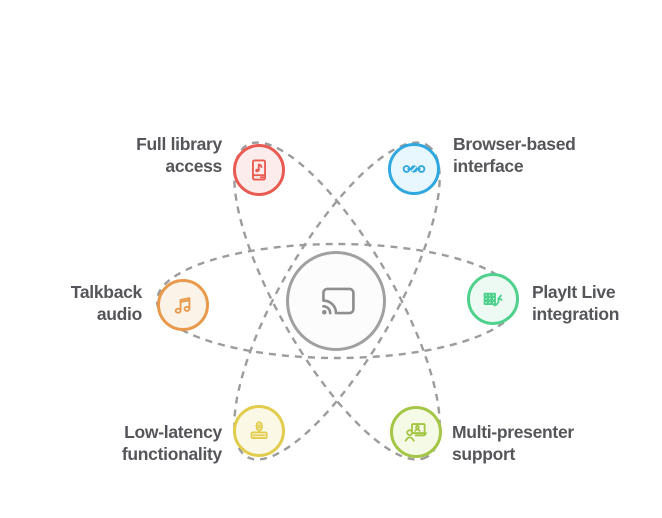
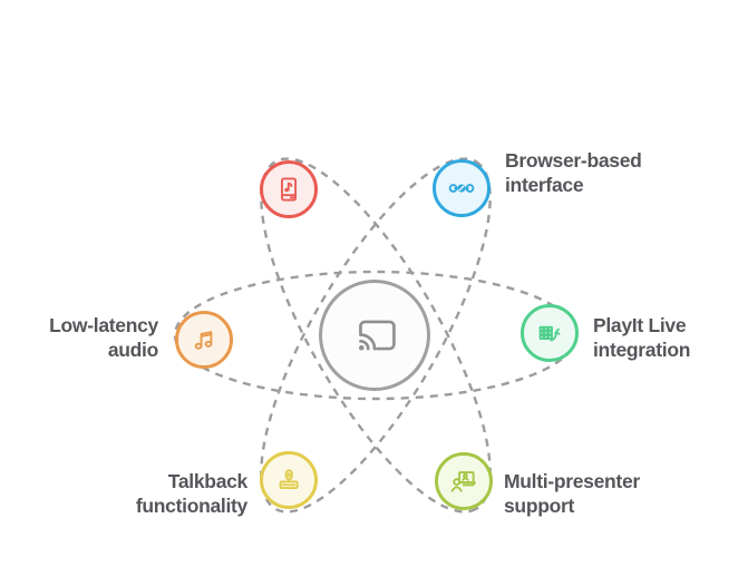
- Full library
- access
  Browser-based
  interface
- Talkback
+ Low-latency
  audio
  PlayIt Live
  integration
- Low-latency
+ Talkback
  functionality
  Multi-presenter
  support
